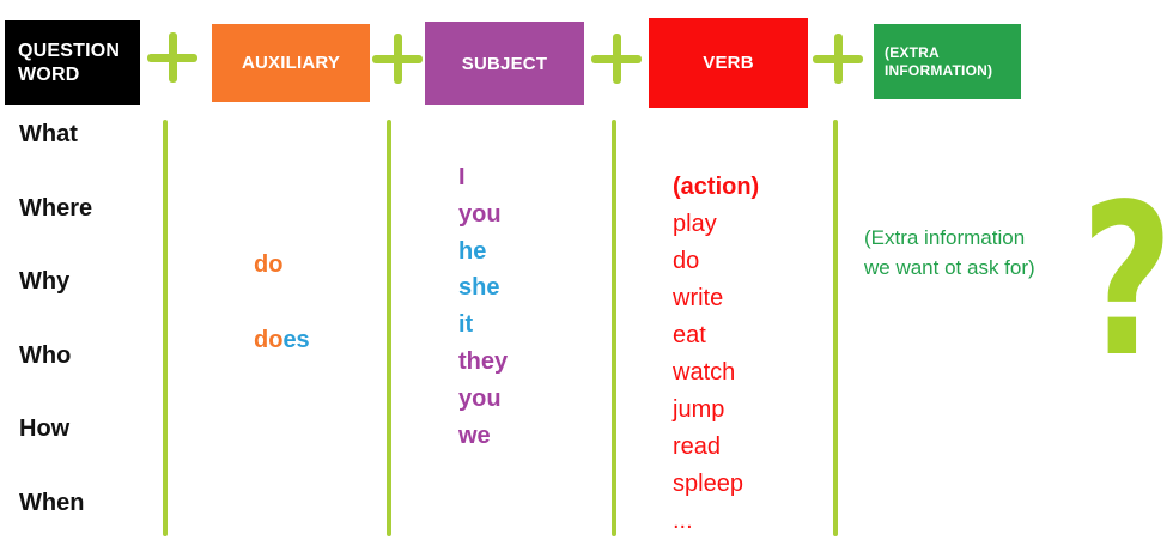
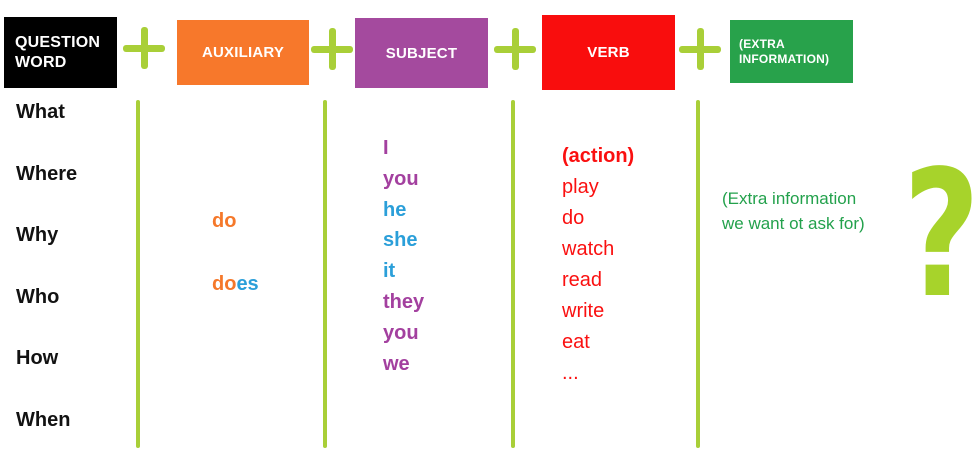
  QUESTION
  WORD
  AUXILIARY
  SUBJECT
  VERB
  (EXTRA
  INFORMATION)
  What
  Where
  Why
  Who
  How
  When
  do
  does
  I
  you
  he
  she
  it
  they
  you
  we
  (action)
  play
  do
- write
+ watch
- eat
+ read
- watch
+ write
- jump
- read
+ eat
- spleep
  ...
  (Extra information
  we want ot ask for)
  ?
